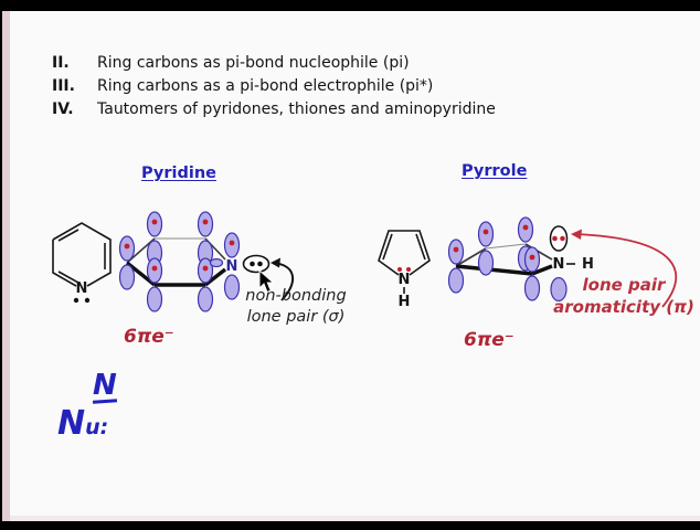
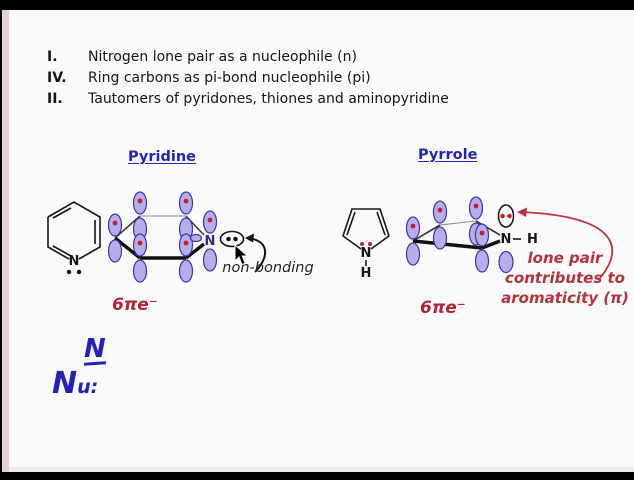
+ I.
+ Nitrogen lone pair as a nucleophile (n)
- II.
+ IV.
  Ring carbons as pi-bond nucleophile (pi)
- III.
- Ring carbons as a pi-bond electrophile (pi*)
- IV.
+ II.
  Tautomers of pyridones, thiones and aminopyridine
  Pyridine
  Pyrrole
  N
  N
  N
  H
  N
  H
  non-bonding
- lone pair (σ)
  lone pair
+ contributes to
  aromaticity (π)
  6πe⁻
  6πe⁻
  N
  Nu:
